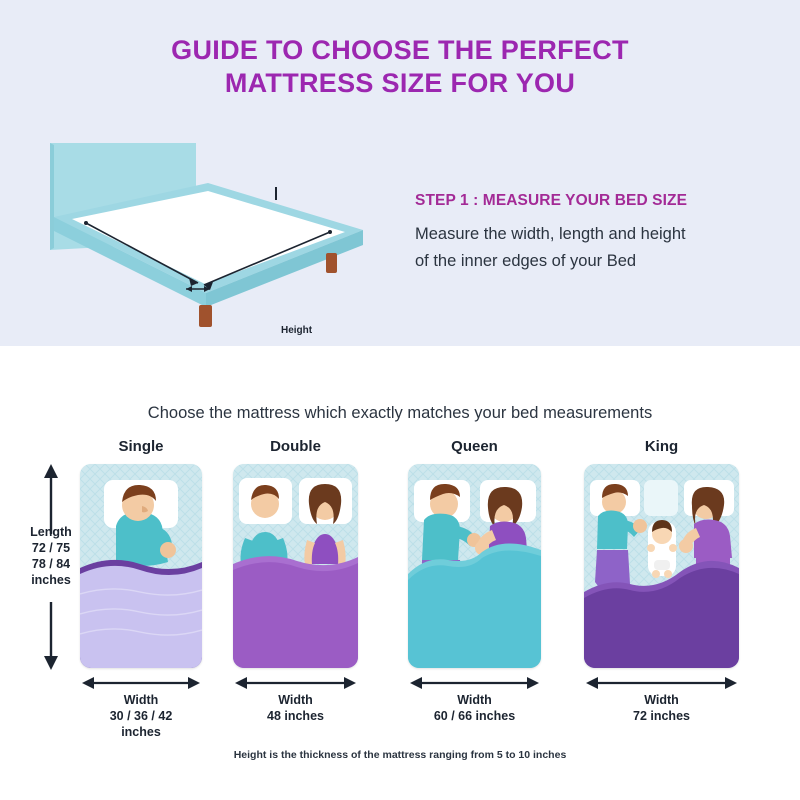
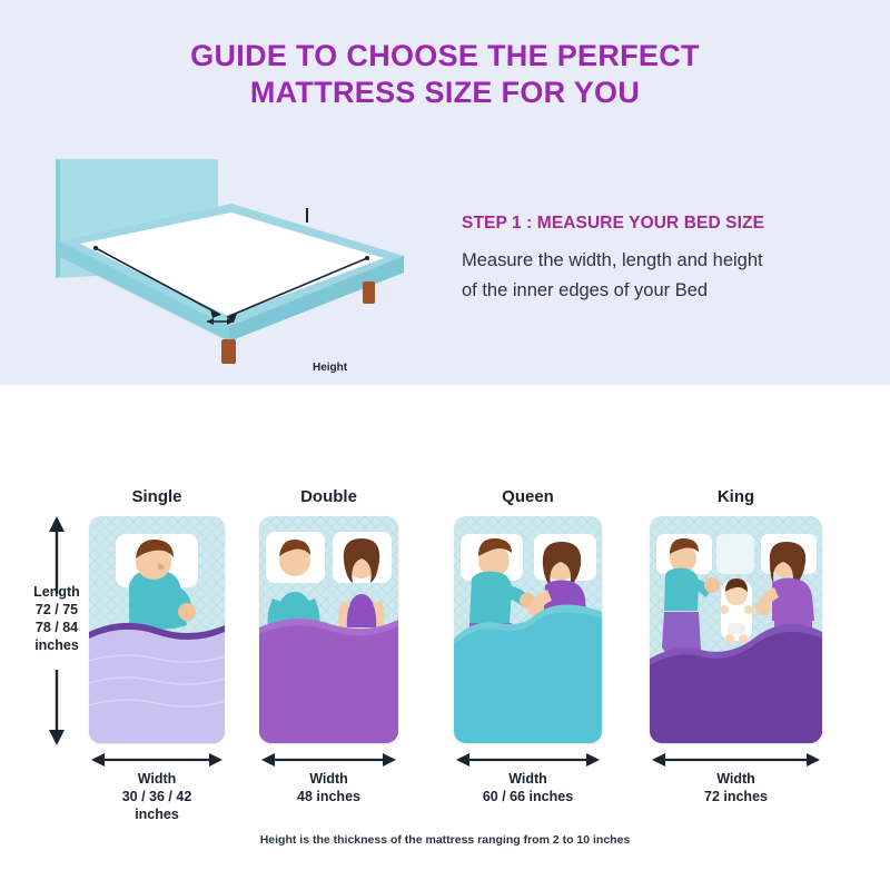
  GUIDE TO CHOOSE THE PERFECT
  MATTRESS SIZE FOR YOU
  Height
  STEP 1 : MEASURE YOUR BED SIZE
  Measure the width, length and height
  of the inner edges of your Bed
- Choose the mattress which exactly matches your bed measurements
  Length
  72 / 75
  78 / 84
  inches
  Single
  Width
  30 / 36 / 42
  inches
  Double
  Width
  48 inches
  Queen
  Width
  60 / 66 inches
  King
  Width
  72 inches
- Height is the thickness of the mattress ranging from 5 to 10 inches
+ Height is the thickness of the mattress ranging from 2 to 10 inches
